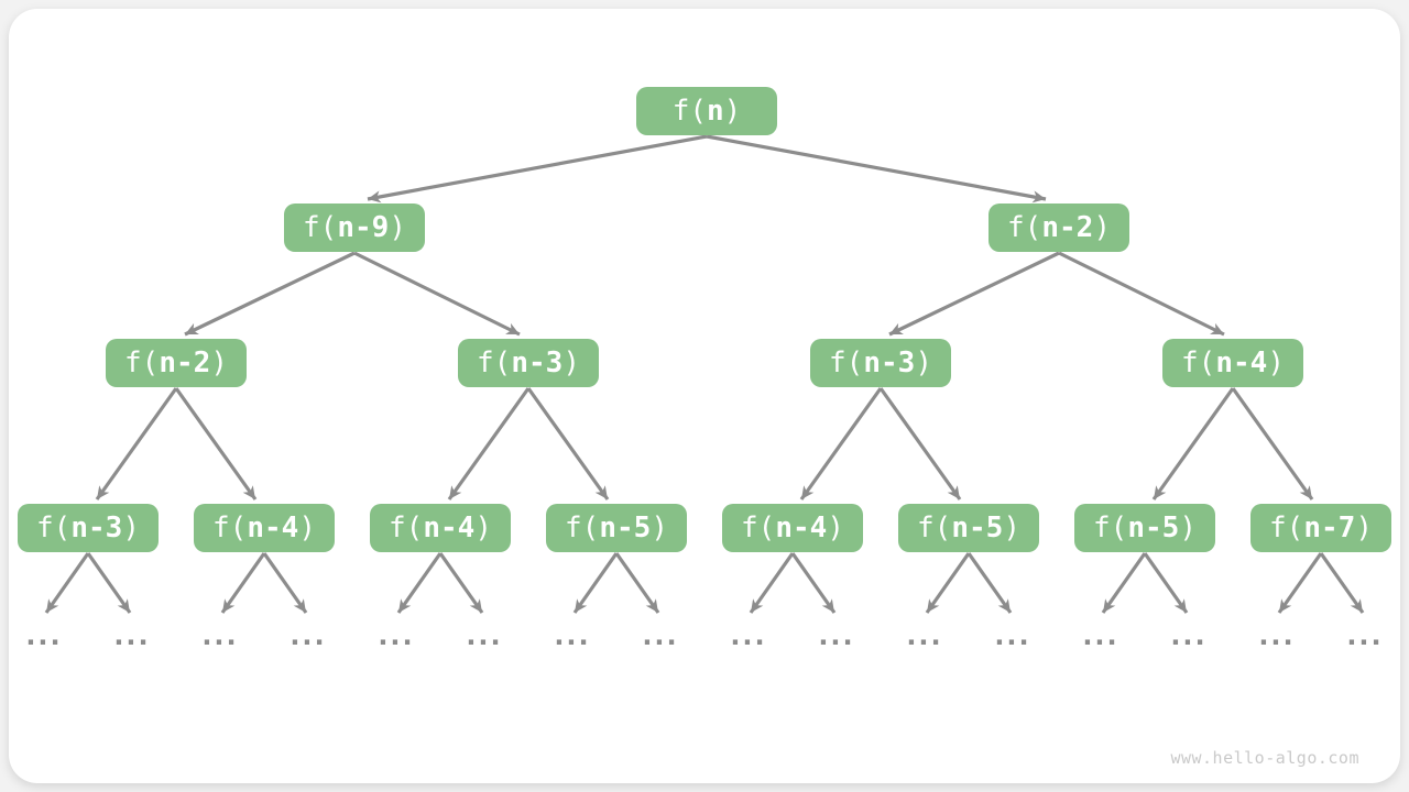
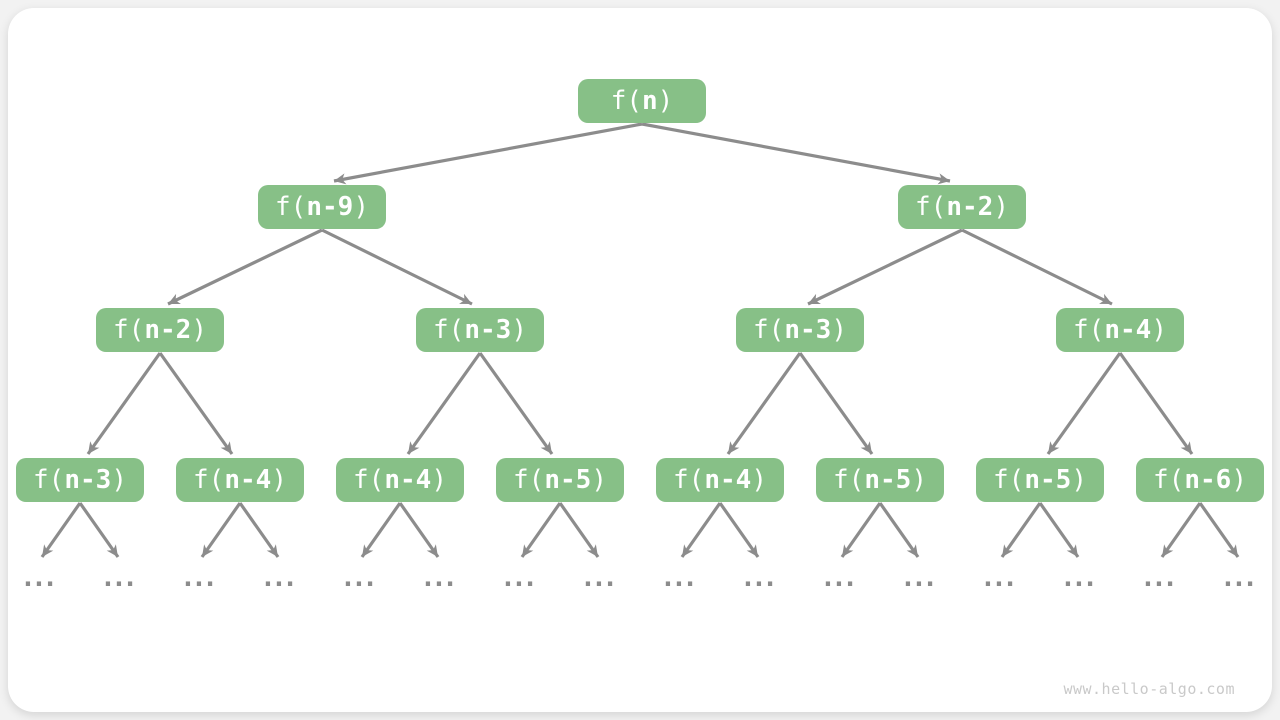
  f(n)
  f(n-9)
  f(n-2)
  f(n-2)
  f(n-3)
  f(n-3)
  f(n-4)
  f(n-3)
  f(n-4)
  f(n-4)
  f(n-5)
  f(n-4)
  f(n-5)
  f(n-5)
- f(n-7)
+ f(n-6)
  ...
  ...
  ...
  ...
  ...
  ...
  ...
  ...
  ...
  ...
  ...
  ...
  ...
  ...
  ...
  ...
  www.hello-algo.com
